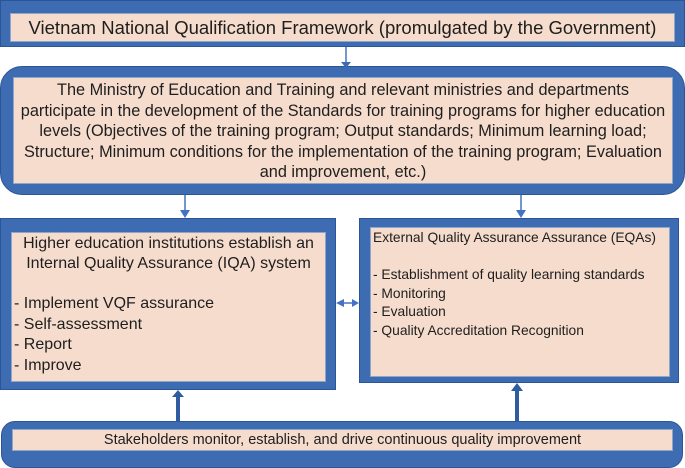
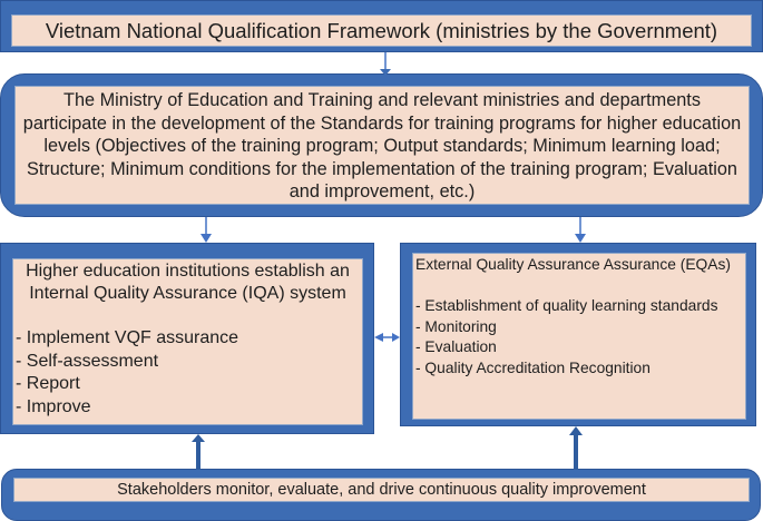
- Vietnam National Qualification Framework (promulgated by the Government)
+ Vietnam National Qualification Framework (ministries by the Government)
  The Ministry of Education and Training and relevant ministries and departments participate in the development of the Standards for training programs for higher education levels (Objectives of the training program; Output standards; Minimum learning load; Structure; Minimum conditions for the implementation of the training program; Evaluation and improvement, etc.)
  Higher education institutions establish an Internal Quality Assurance (IQA) system
  - Implement VQF assurance
  - Self-assessment
  - Report
  - Improve
  External Quality Assurance Assurance (EQAs)
  - Establishment of quality learning standards
  - Monitoring
  - Evaluation
  - Quality Accreditation Recognition
- Stakeholders monitor, establish, and drive continuous quality improvement
+ Stakeholders monitor, evaluate, and drive continuous quality improvement
